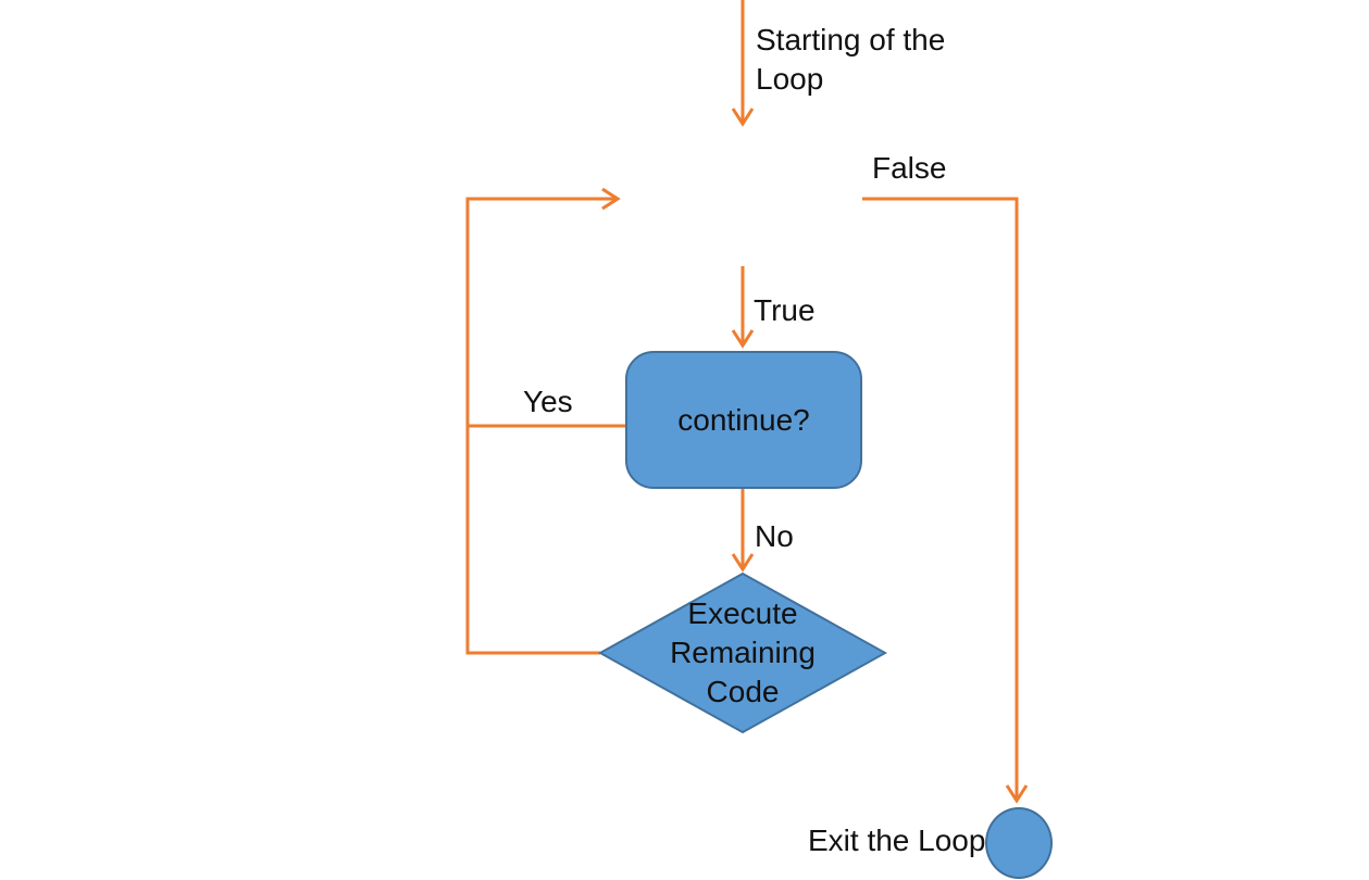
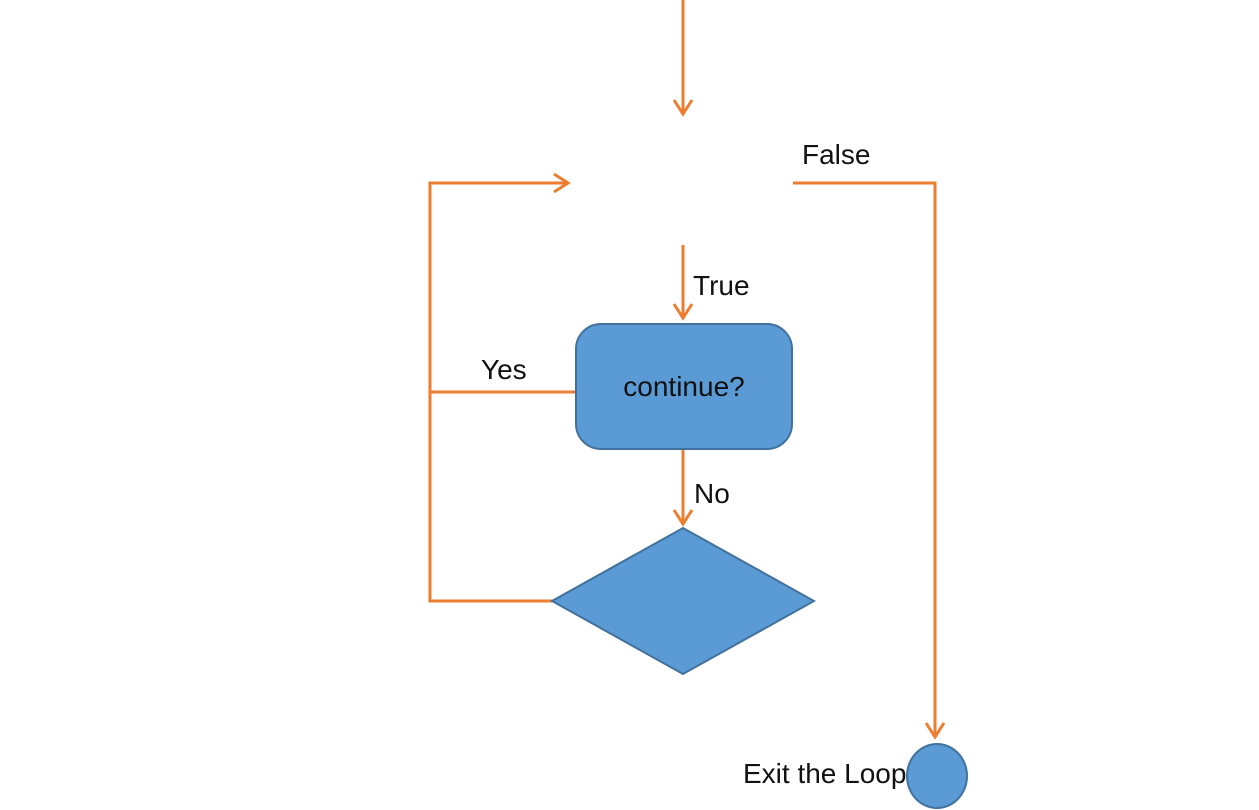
  continue?
- Execute Remaining Code
- Starting of the Loop
  False
  True
  Yes
  No
  Exit the Loop
